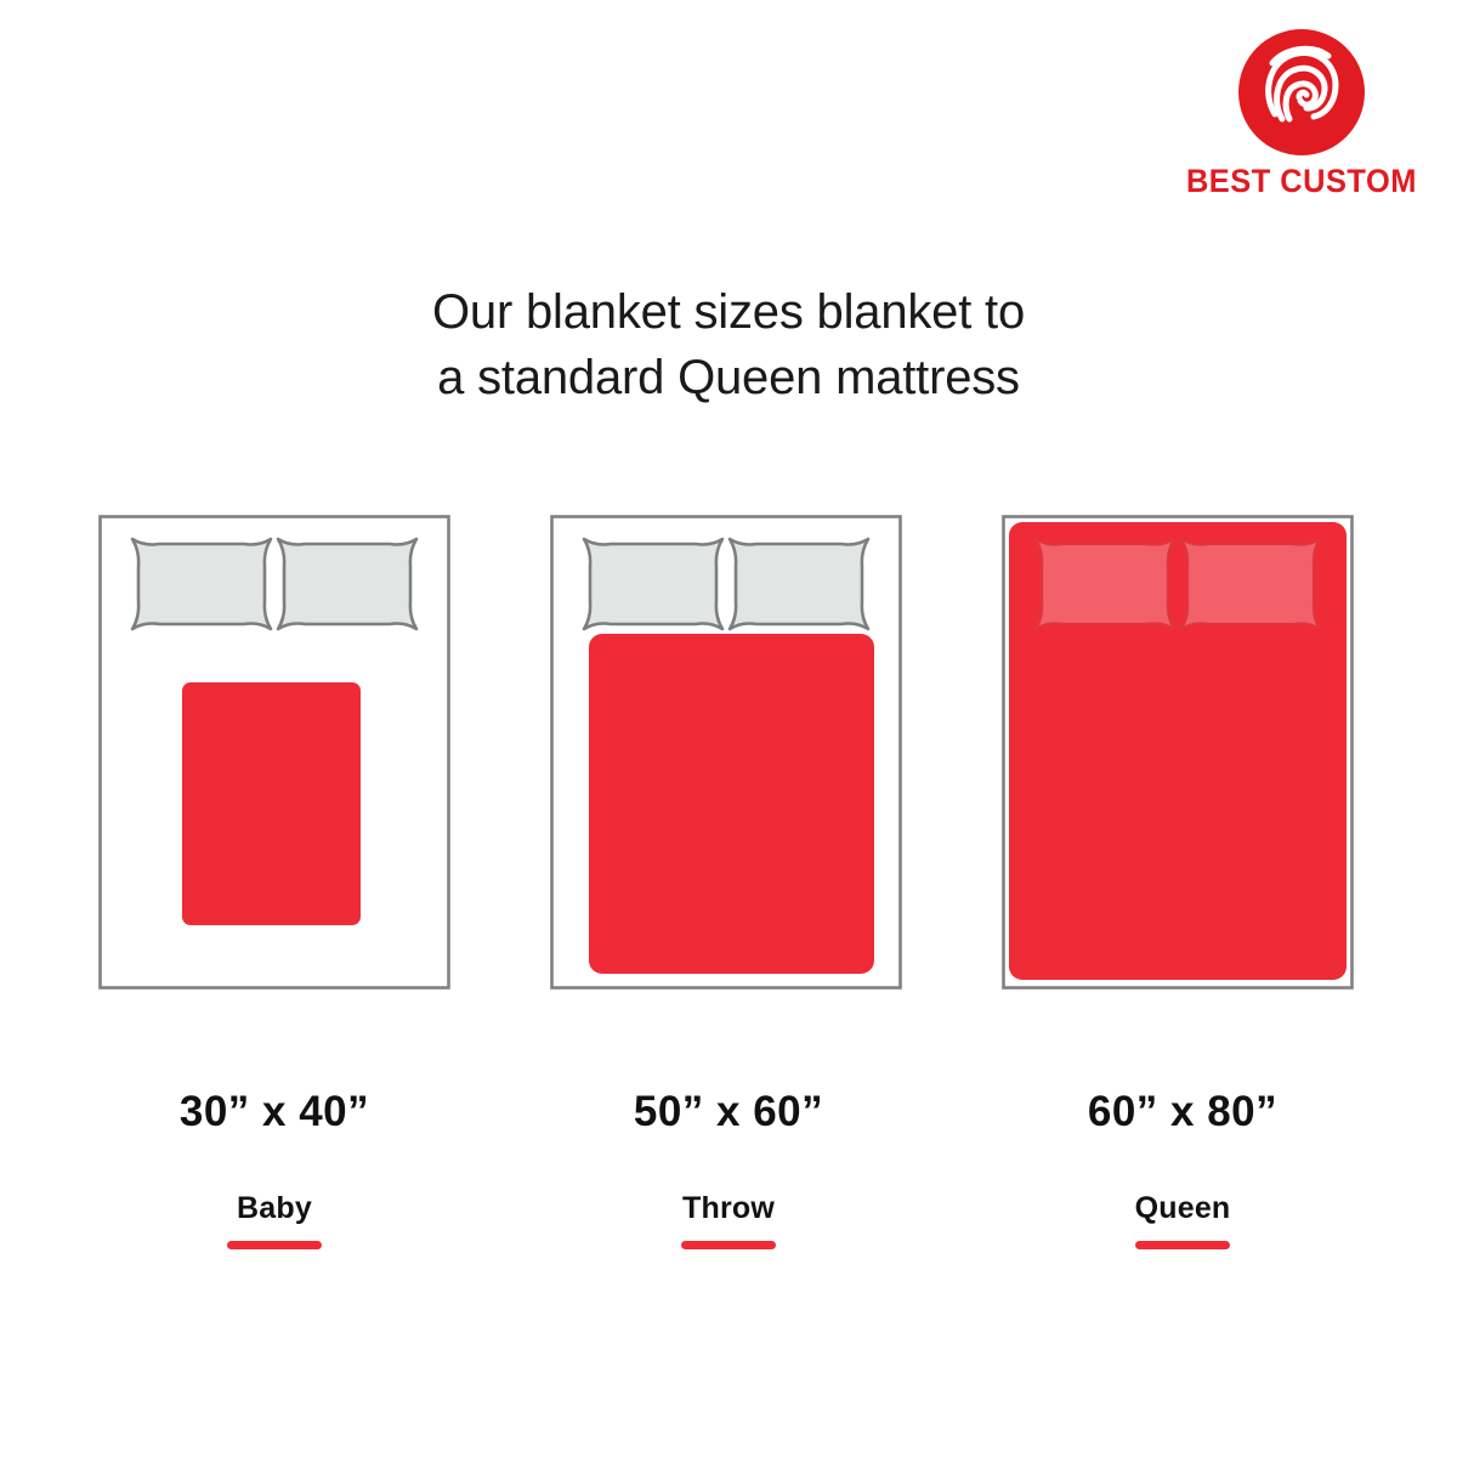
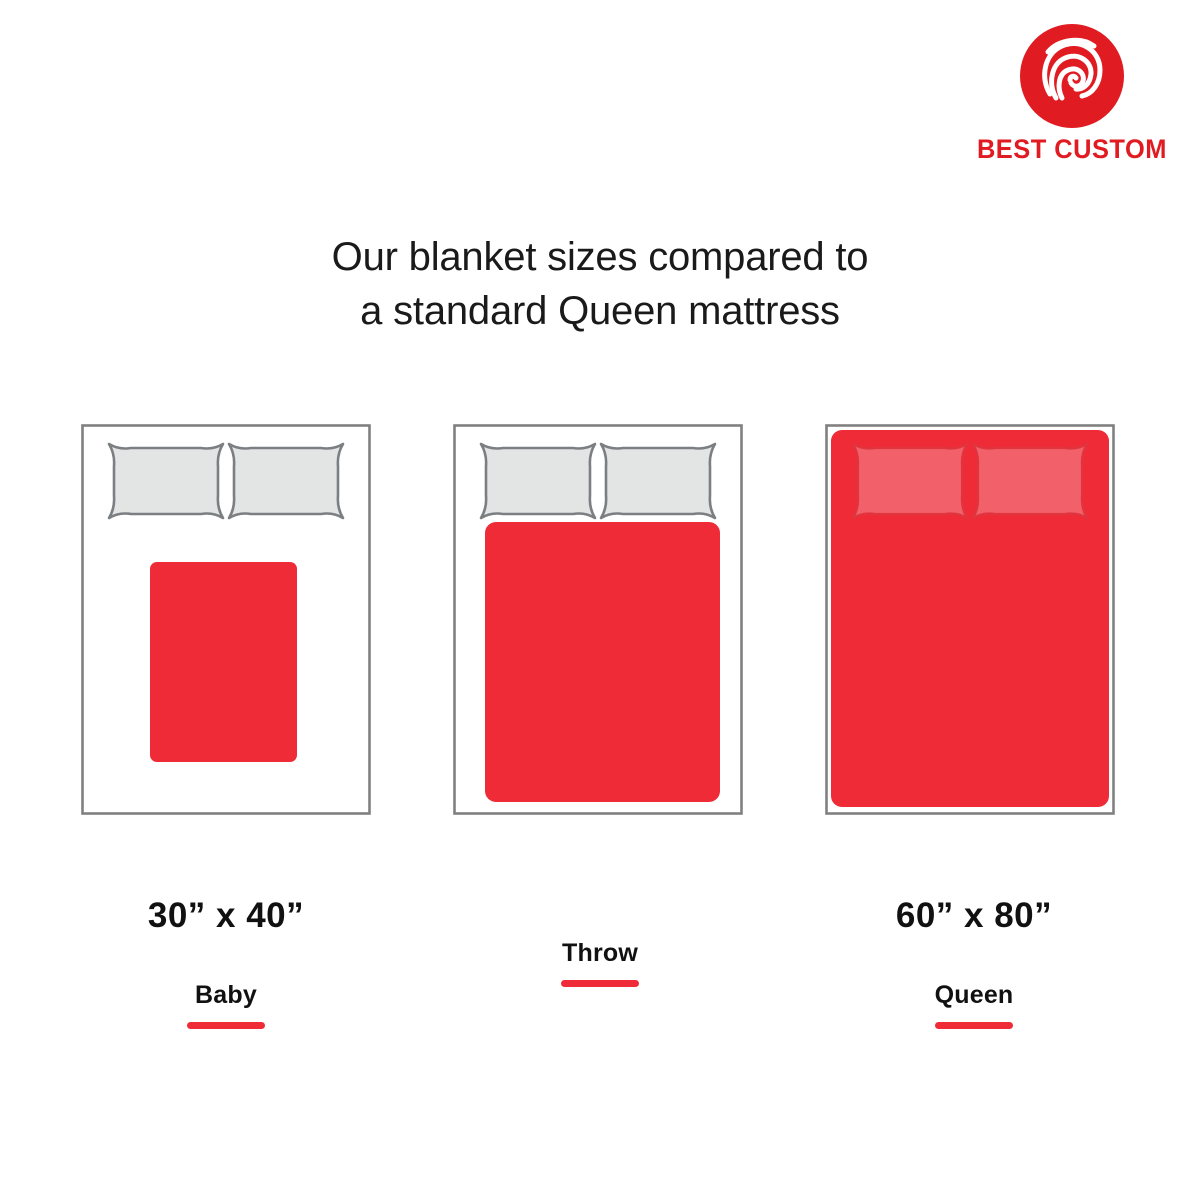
  BEST CUSTOM
- Our blanket sizes blanket to
+ Our blanket sizes compared to
  a standard Queen mattress
  30” x 40”
  Baby
- 50” x 60”
  Throw
  60” x 80”
  Queen
